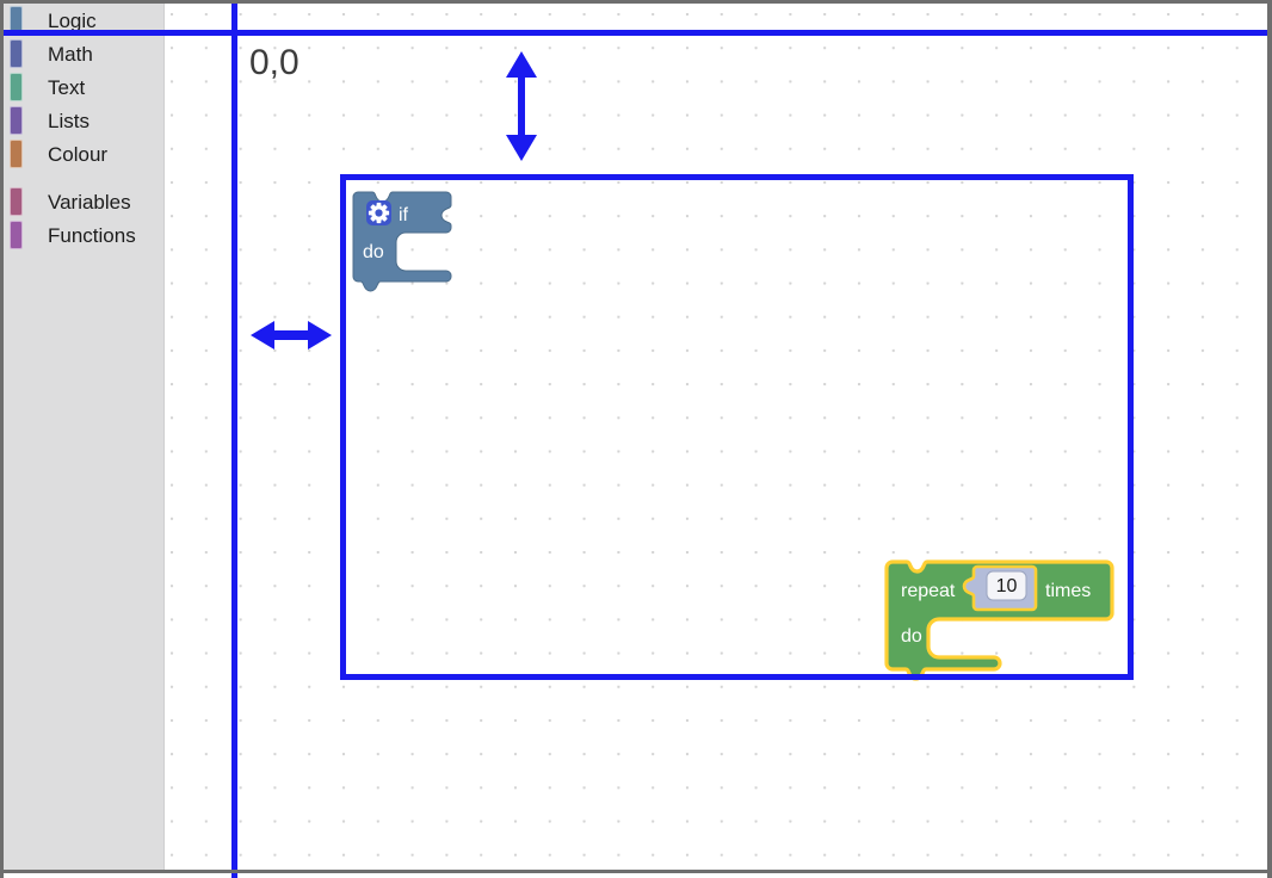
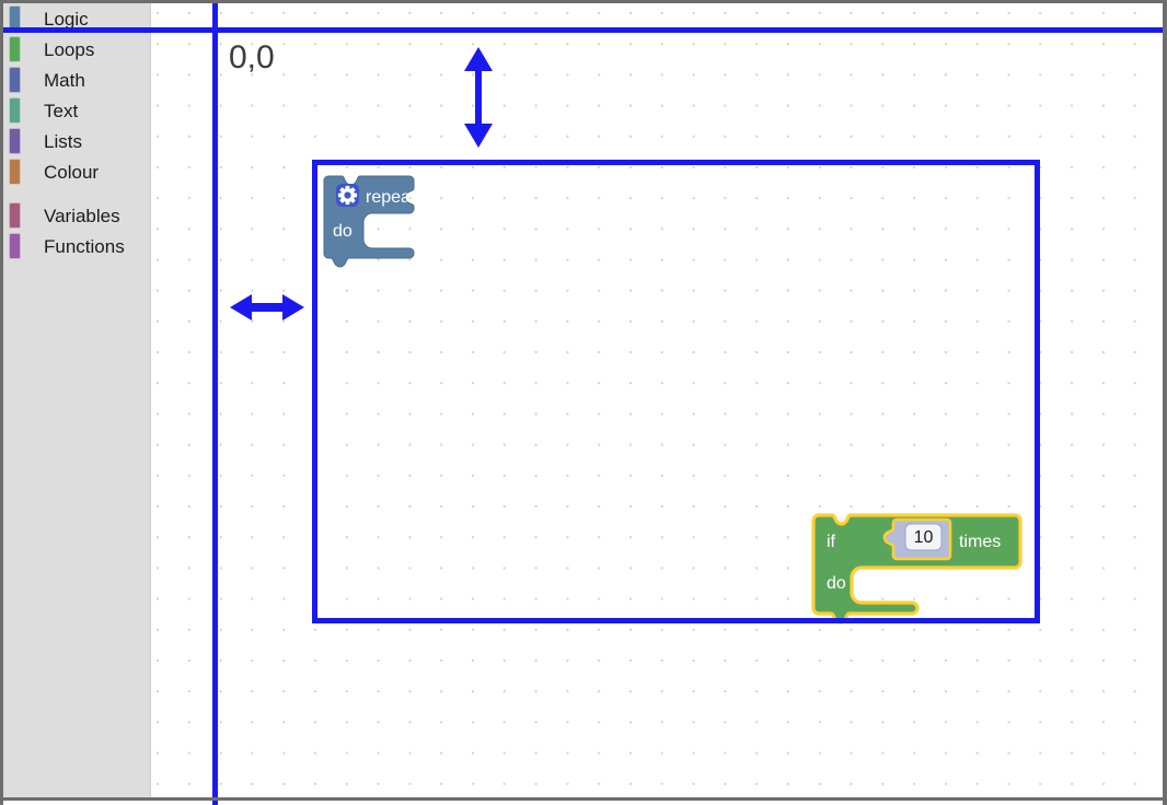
  Logic
+ Loops
  Math
  Text
  Lists
  Colour
  Variables
  Functions
- if
+ repeat
  do
- repeat
+ if
  times
  do
  10
  0,0
